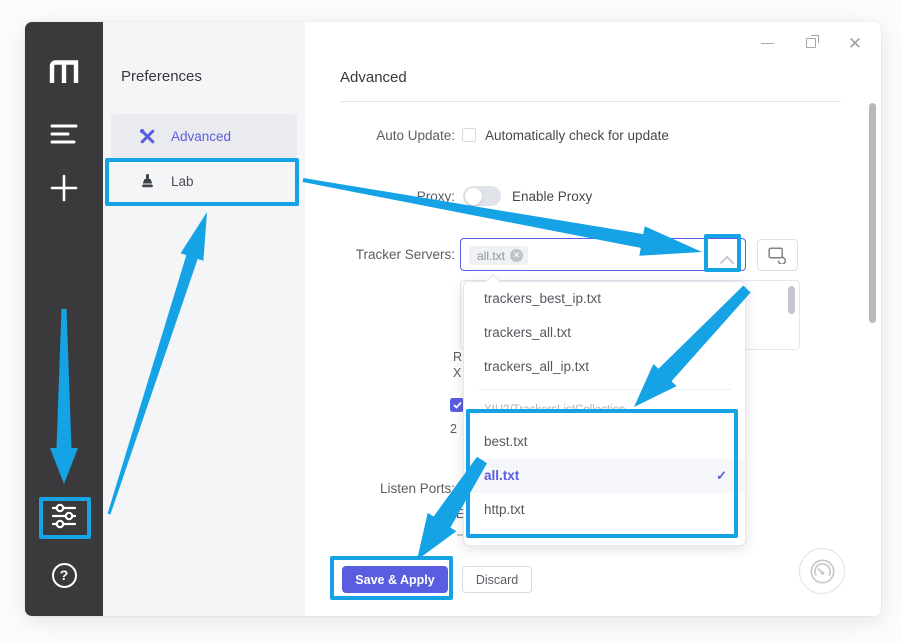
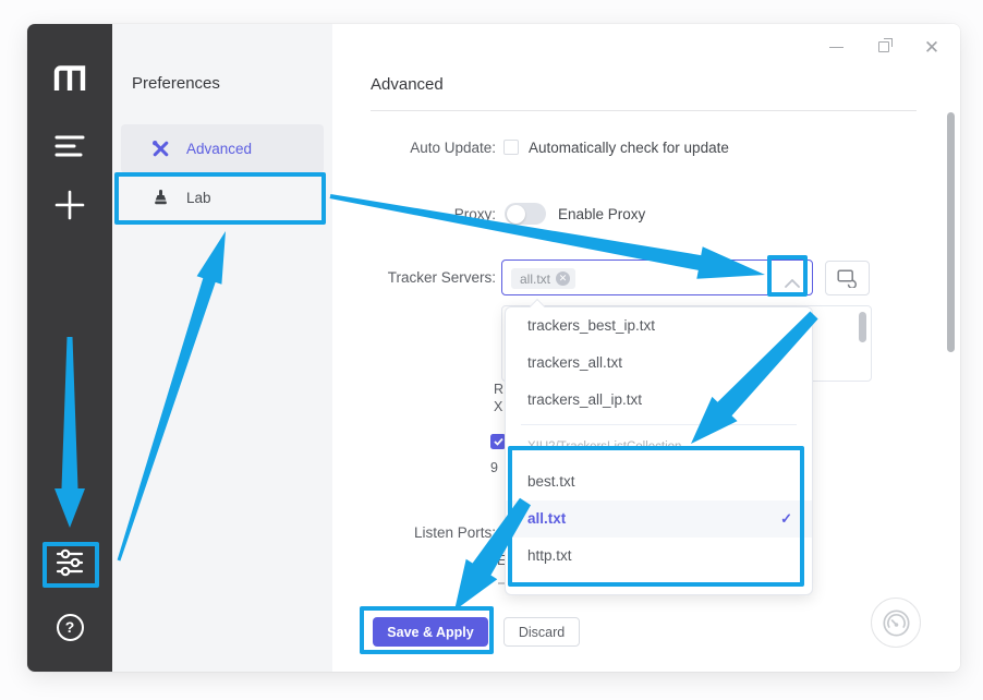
  ?
  Preferences
  Advanced
  Lab
  ✕
  Advanced
  Auto Update:
  Automatically check for update
  Proxy:
  Enable Proxy
  Tracker Servers:
  all.txt
  ✕
  R
  X
- 2
+ 9
  Listen Ports:
  E
  trackers_best_ip.txt
  trackers_all.txt
  trackers_all_ip.txt
  XIU2/TrackersListCollection
  best.txt
  all.txt
  ✓
  http.txt
  Save & Apply
  Discard
